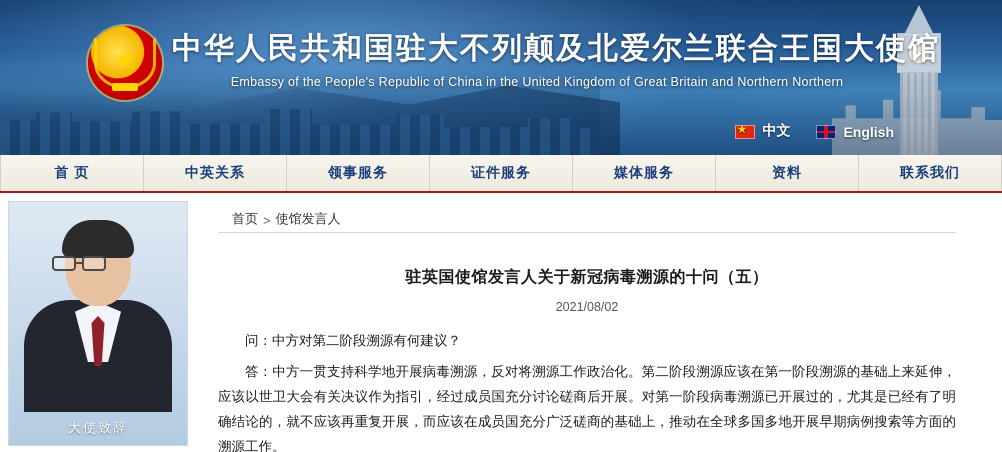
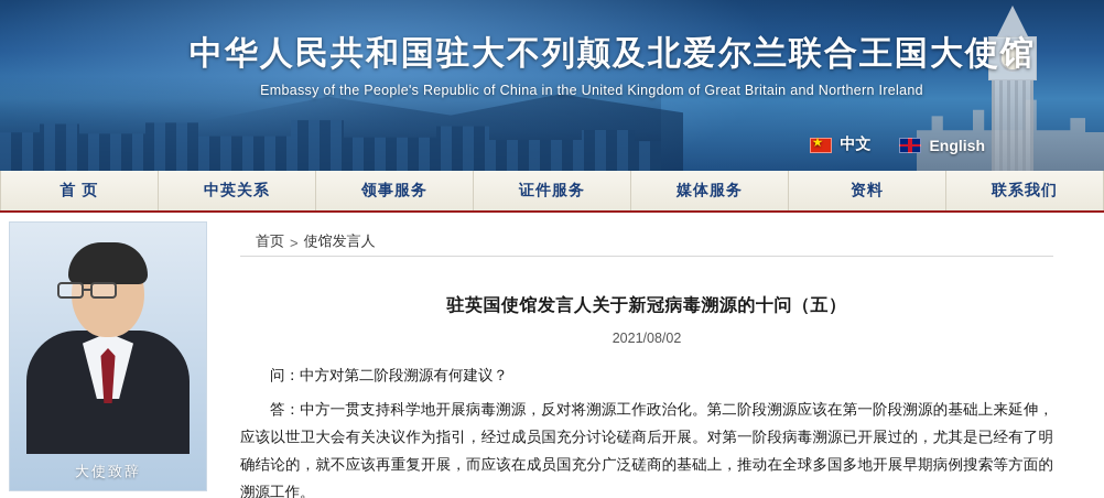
- ★
  中华人民共和国驻大不列颠及北爱尔兰联合王国大使馆
- Embassy of the People's Republic of China in the United Kingdom of Great Britain and Northern Northern
+ Embassy of the People's Republic of China in the United Kingdom of Great Britain and Northern Ireland
  中文
  English
  首 页
  中英关系
  领事服务
  证件服务
  媒体服务
  资料
  联系我们
  大使致辞
  首页
  >
  使馆发言人
  驻英国使馆发言人关于新冠病毒溯源的十问（五）
  2021/08/02
  问：中方对第二阶段溯源有何建议？
  答：中方一贯支持科学地开展病毒溯源，反对将溯源工作政治化。第二阶段溯源应该在第一阶段溯源的基础上来延伸，应该以世卫大会有关决议作为指引，经过成员国充分讨论磋商后开展。对第一阶段病毒溯源已开展过的，尤其是已经有了明确结论的，就不应该再重复开展，而应该在成员国充分广泛磋商的基础上，推动在全球多国多地开展早期病例搜索等方面的溯源工作。
